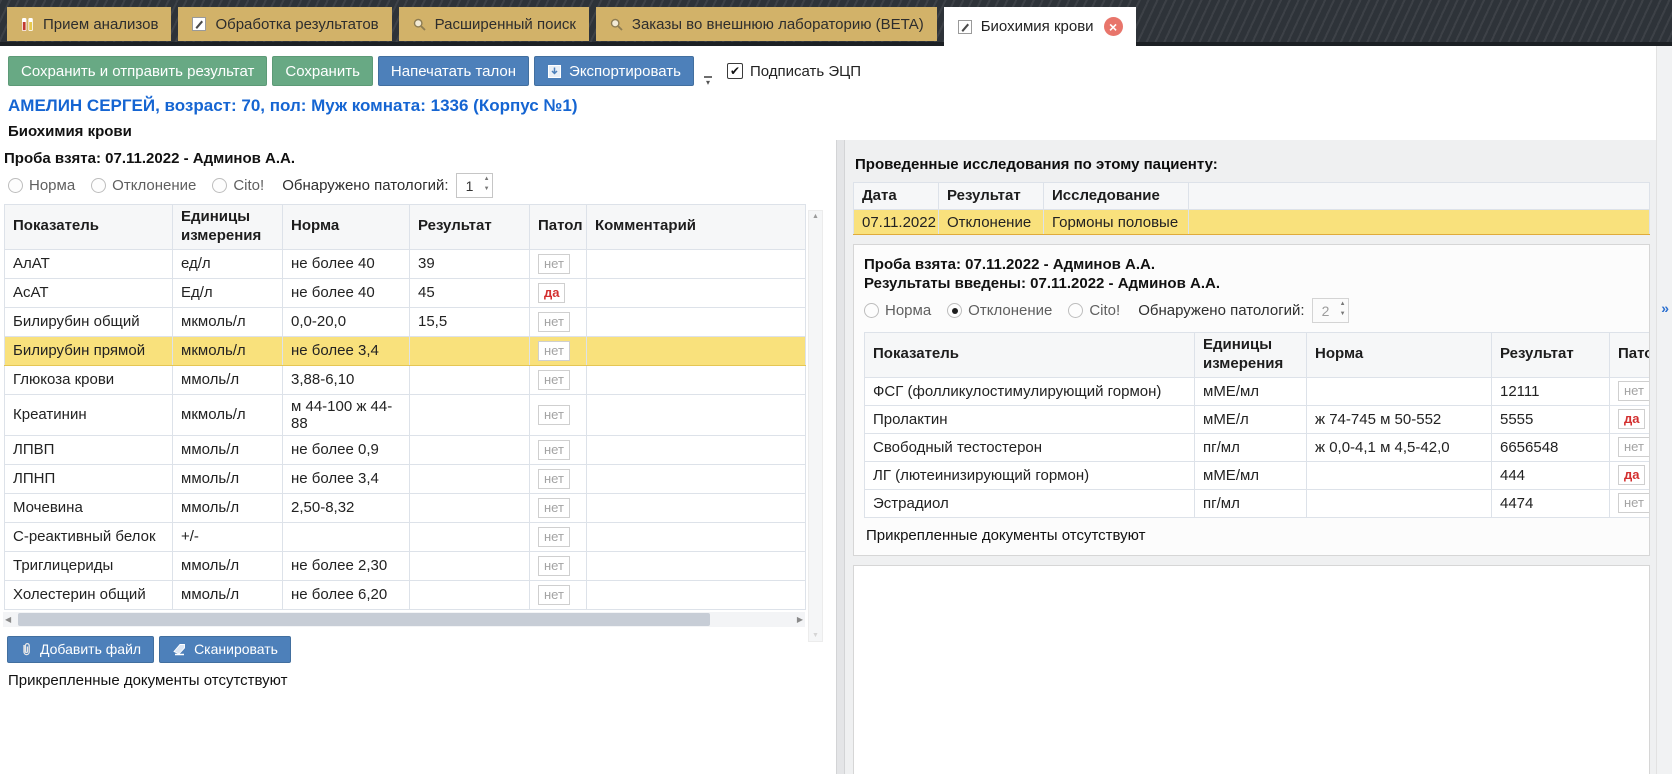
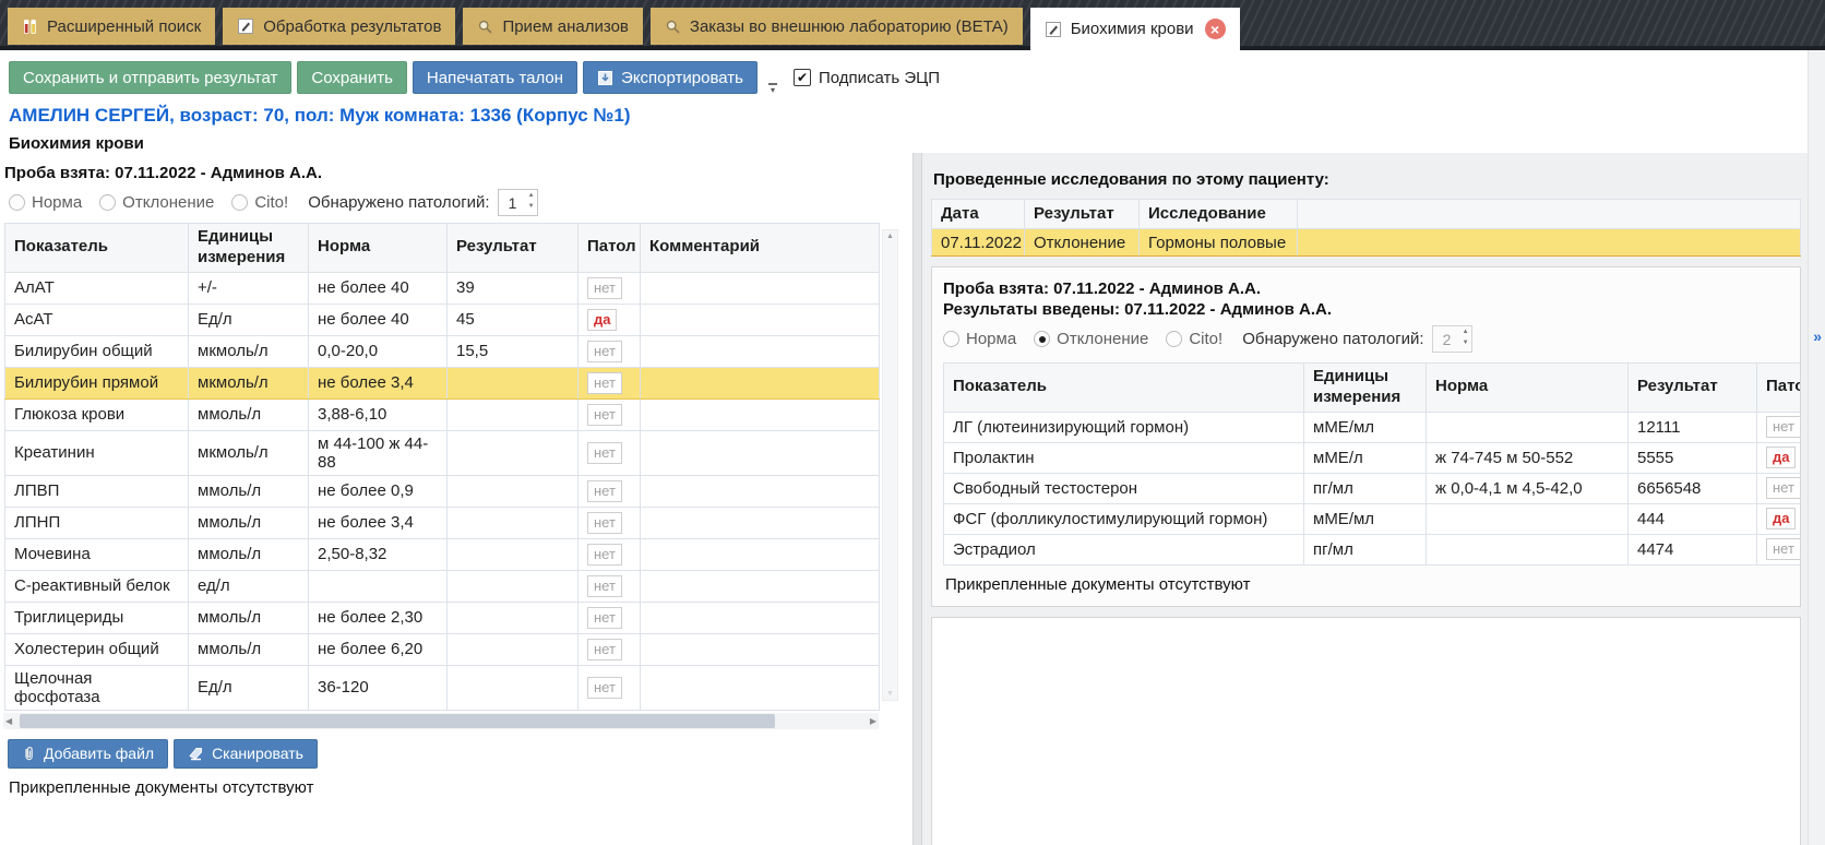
- Прием анализов
+ Расширенный поиск
  Обработка результатов
- Расширенный поиск
+ Прием анализов
  Заказы во внешнюю лабораторию (BETA)
  Биохимия крови
  ×
  Сохранить и отправить результат
  Сохранить
  Напечатать талон
  Экспортировать
  Подписать ЭЦП
  АМЕЛИН СЕРГЕЙ, возраст: 70, пол: Муж комната: 1336 (Корпус №1)
  Биохимия крови
  Проба взята: 07.11.2022 - Админов А.А.
  Норма
  Отклонение
  Cito!
  Обнаружено патологий:
  1
  Показатель	Единицы измерения	Норма	Результат	Патол	Комментарий
- АлАТ	ед/л	не более 40	39	нет
+ АлАТ	+/-	не более 40	39	нет
  АсАТ	Ед/л	не более 40	45	да
  Билирубин общий	мкмоль/л	0,0-20,0	15,5	нет
  Билирубин прямой	мкмоль/л	не более 3,4		нет
  Глюкоза крови	ммоль/л	3,88-6,10		нет
  Креатинин	мкмоль/л	м 44-100 ж 44-88		нет
  ЛПВП	ммоль/л	не более 0,9		нет
  ЛПНП	ммоль/л	не более 3,4		нет
  Мочевина	ммоль/л	2,50-8,32		нет
- С-реактивный белок	+/-			нет
+ С-реактивный белок	ед/л			нет
  Триглицериды	ммоль/л	не более 2,30		нет
  Холестерин общий	ммоль/л	не более 6,20		нет
+ Щелочная фосфотаза	Ед/л	36-120		нет
  Добавить файл
  Сканировать
  Прикрепленные документы отсутствуют
  »
  Проведенные исследования по этому пациенту:
  Дата	Результат	Исследование
  07.11.2022	Отклонение	Гормоны половые
  Проба взята: 07.11.2022 - Админов А.А.
  Результаты введены: 07.11.2022 - Админов А.А.
  Норма
  Отклонение
  Cito!
  Обнаружено патологий:
  2
  Показатель	Единицы измерения	Норма	Результат	Пато
- ФСГ (фолликулостимулирующий гормон)	мМЕ/мл		12111	нет
+ ЛГ (лютеинизирующий гормон)	мМЕ/мл		12111	нет
  Пролактин	мМЕ/л	ж 74-745 м 50-552	5555	да
  Свободный тестостерон	пг/мл	ж 0,0-4,1 м 4,5-42,0	6656548	нет
- ЛГ (лютеинизирующий гормон)	мМЕ/мл		444	да
+ ФСГ (фолликулостимулирующий гормон)	мМЕ/мл		444	да
  Эстрадиол	пг/мл		4474	нет
  Прикрепленные документы отсутствуют
